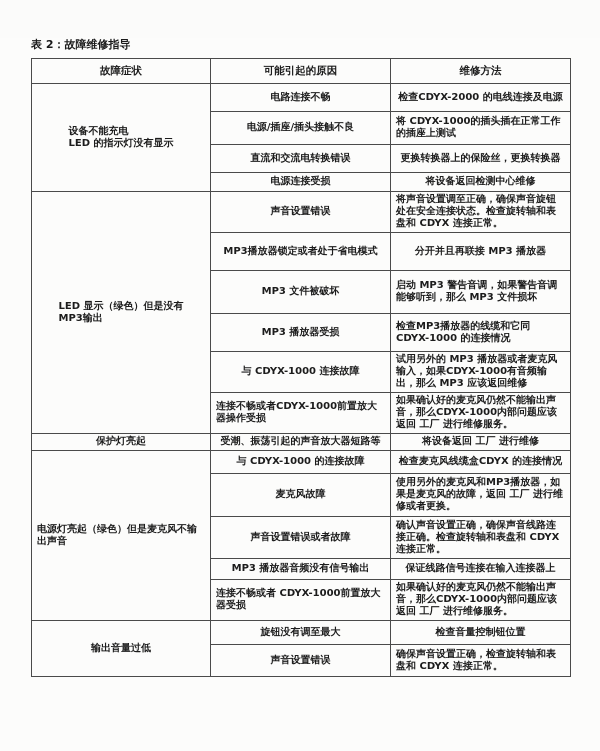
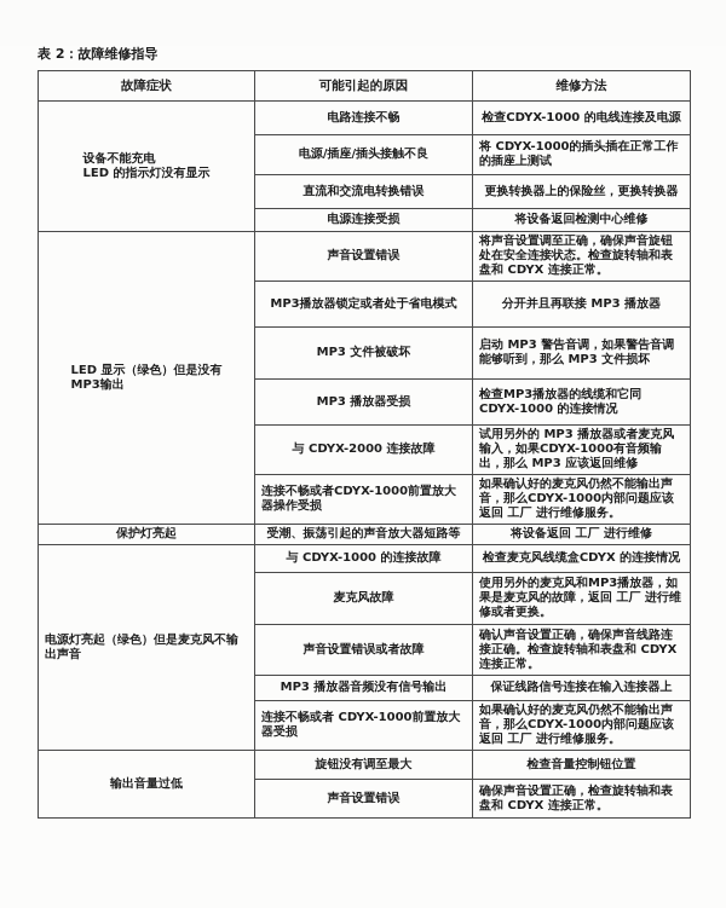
  表 2：故障维修指导
  故障症状	可能引起的原因	维修方法
- 设备不能充电 LED 的指示灯没有显示	电路连接不畅	检查CDYX-2000 的电线连接及电源
+ 设备不能充电 LED 的指示灯没有显示	电路连接不畅	检查CDYX-1000 的电线连接及电源
  电源/插座/插头接触不良	将 CDYX-1000的插头插在正常工作的插座上测试
  直流和交流电转换错误	更换转换器上的保险丝，更换转换器
  电源连接受损	将设备返回检测中心维修
  LED 显示（绿色）但是没有 MP3输出	声音设置错误	将声音设置调至正确，确保声音旋钮处在安全连接状态。检查旋转轴和表盘和 CDYX 连接正常。
  MP3播放器锁定或者处于省电模式	分开并且再联接 MP3 播放器
  MP3 文件被破坏	启动 MP3 警告音调，如果警告音调能够听到，那么 MP3 文件损坏
  MP3 播放器受损	检查MP3播放器的线缆和它同 CDYX-1000 的连接情况
- 与 CDYX-1000 连接故障	试用另外的 MP3 播放器或者麦克风输入，如果CDYX-1000有音频输出，那么 MP3 应该返回维修
+ 与 CDYX-2000 连接故障	试用另外的 MP3 播放器或者麦克风输入，如果CDYX-1000有音频输出，那么 MP3 应该返回维修
  连接不畅或者CDYX-1000前置放大器操作受损	如果确认好的麦克风仍然不能输出声音，那么CDYX-1000内部问题应该返回 工厂 进行维修服务。
  保护灯亮起	受潮、振荡引起的声音放大器短路等	将设备返回 工厂 进行维修
  电源灯亮起（绿色）但是麦克风不输出声音	与 CDYX-1000 的连接故障	检查麦克风线缆盒CDYX 的连接情况
  麦克风故障	使用另外的麦克风和MP3播放器，如果是麦克风的故障，返回 工厂 进行维修或者更换。
  声音设置错误或者故障	确认声音设置正确，确保声音线路连接正确。检查旋转轴和表盘和 CDYX 连接正常。
  MP3 播放器音频没有信号输出	保证线路信号连接在输入连接器上
  连接不畅或者 CDYX-1000前置放大器受损	如果确认好的麦克风仍然不能输出声音，那么CDYX-1000内部问题应该返回 工厂 进行维修服务。
  输出音量过低	旋钮没有调至最大	检查音量控制钮位置
  声音设置错误	确保声音设置正确，检查旋转轴和表盘和 CDYX 连接正常。
